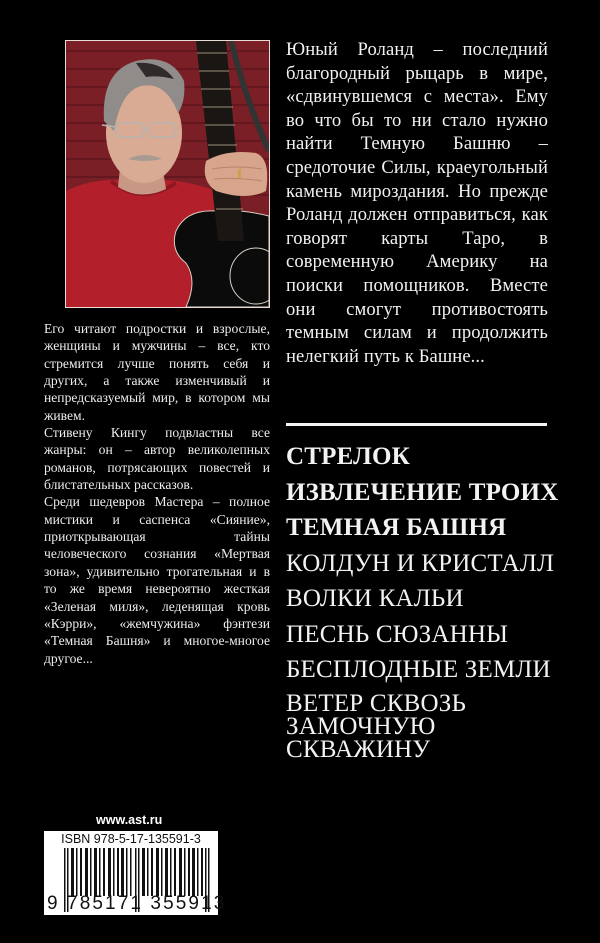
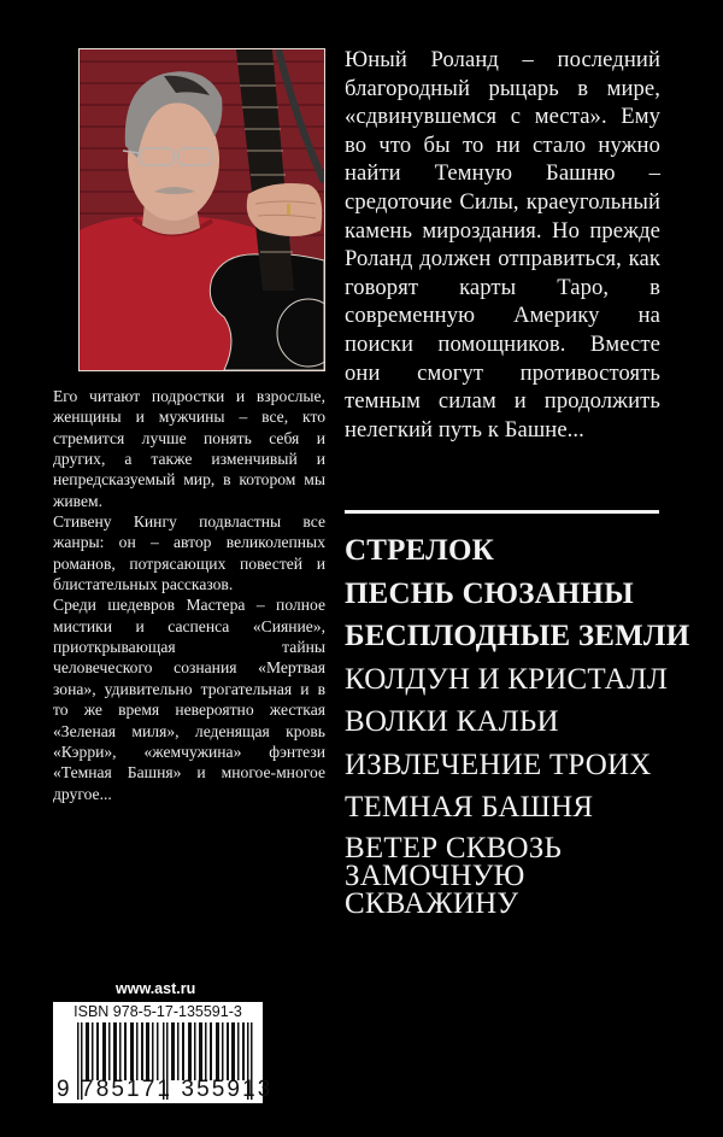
  Юный Роланд – последний благородный рыцарь в мире, «сдвинувшемся с места». Ему во что бы то ни стало нужно найти Темную Башню – средоточие Силы, краеугольный камень мироздания. Но прежде Роланд должен отправиться, как говорят карты Таро, в современную Америку на поиски помощников. Вместе они смогут противостоять темным силам и продолжить нелегкий путь к Башне...
  СТРЕЛОК
- ИЗВЛЕЧЕНИЕ ТРОИХ
+ ПЕСНЬ СЮЗАННЫ
- ТЕМНАЯ БАШНЯ
+ БЕСПЛОДНЫЕ ЗЕМЛИ
  КОЛДУН И КРИСТАЛЛ
  ВОЛКИ КАЛЬИ
- ПЕСНЬ СЮЗАННЫ
+ ИЗВЛЕЧЕНИЕ ТРОИХ
- БЕСПЛОДНЫЕ ЗЕМЛИ
+ ТЕМНАЯ БАШНЯ
  ВЕТЕР СКВОЗЬ
  ЗАМОЧНУЮ
  СКВАЖИНУ
  Его читают подростки и взрослые, женщины и мужчины – все, кто стремится лучше понять себя и других, а также изменчивый и непредсказуемый мир, в котором мы живем.
  Стивену Кингу подвластны все жанры: он – автор великолепных романов, потрясающих повестей и блистательных рассказов.
  Среди шедевров Мастера – полное мистики и саспенса «Сияние», приоткрывающая тайны человеческого сознания «Мертвая зона», удивительно трогательная и в то же время невероятно жесткая «Зеленая миля», леденящая кровь «Кэрри», «жемчужина» фэнтези «Темная Башня» и многое-многое другое...
  www.ast.ru
  ISBN 978-5-17-135591-3
  9 785171 355913
